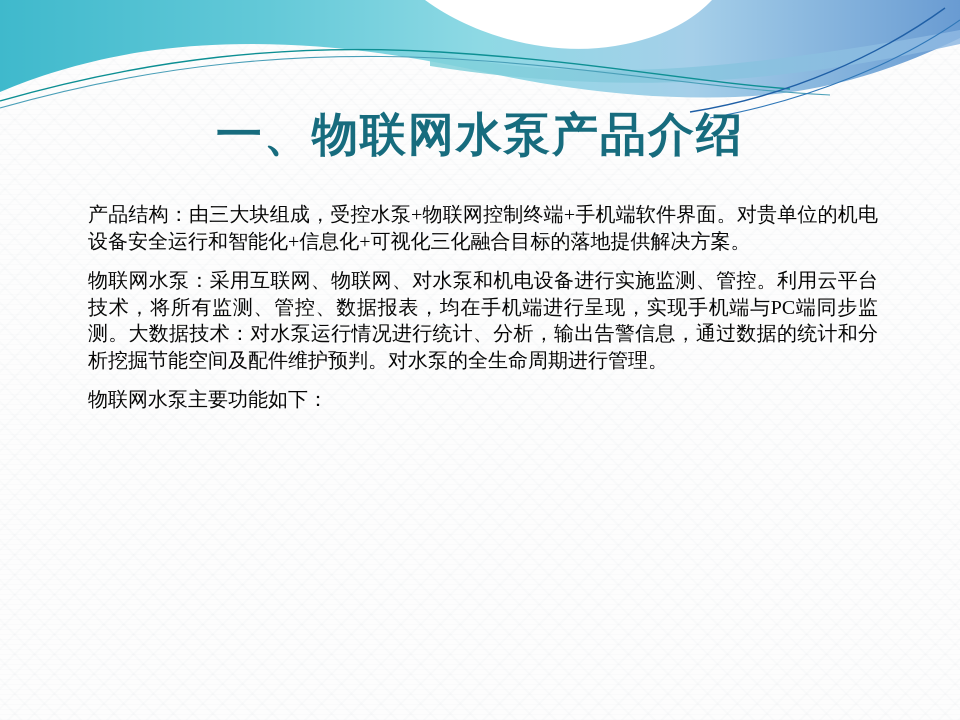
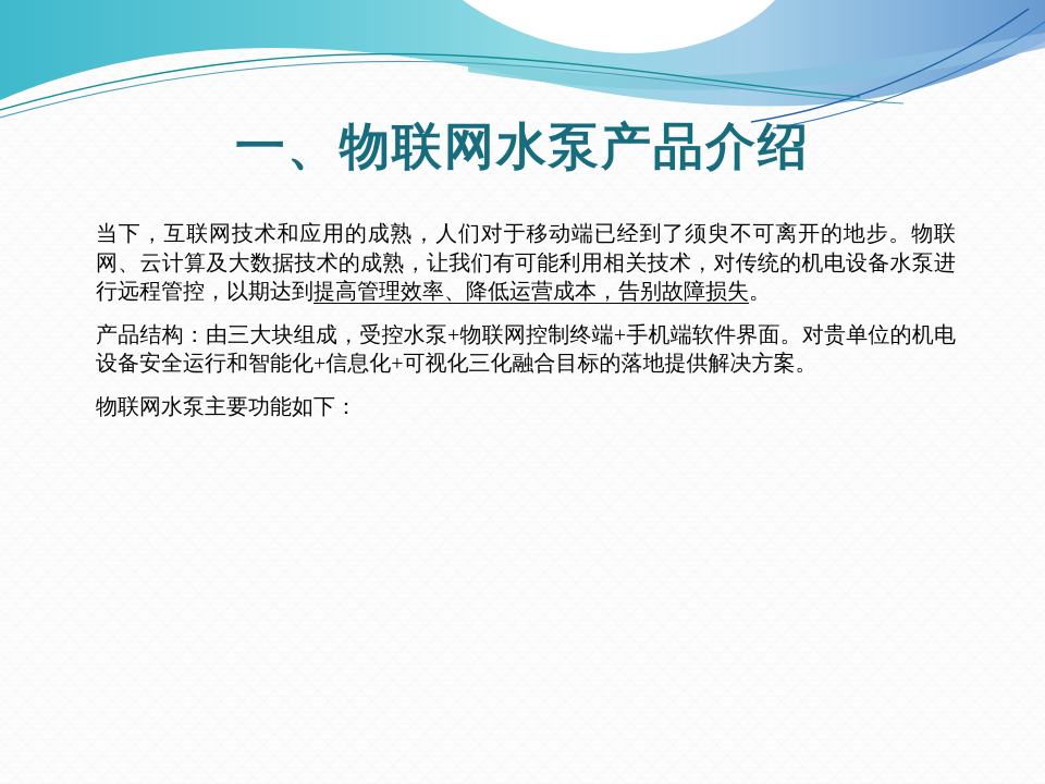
  一、物联网水泵产品介绍
+ 当下，互联网技术和应用的成熟，人们对于移动端已经到了须臾不可离开的地步。物联网、云计算及大数据技术的成熟，让我们有可能利用相关技术，对传统的机电设备水泵进行远程管控，以期达到提高管理效率、降低运营成本，告别故障损失。
  产品结构：由三大块组成，受控水泵+物联网控制终端+手机端软件界面。对贵单位的机电设备安全运行和智能化+信息化+可视化三化融合目标的落地提供解决方案。
- 物联网水泵：采用互联网、物联网、对水泵和机电设备进行实施监测、管控。利用云平台技术，将所有监测、管控、数据报表，均在手机端进行呈现，实现手机端与PC端同步监测。大数据技术：对水泵运行情况进行统计、分析，输出告警信息，通过数据的统计和分析挖掘节能空间及配件维护预判。对水泵的全生命周期进行管理。
  物联网水泵主要功能如下：
